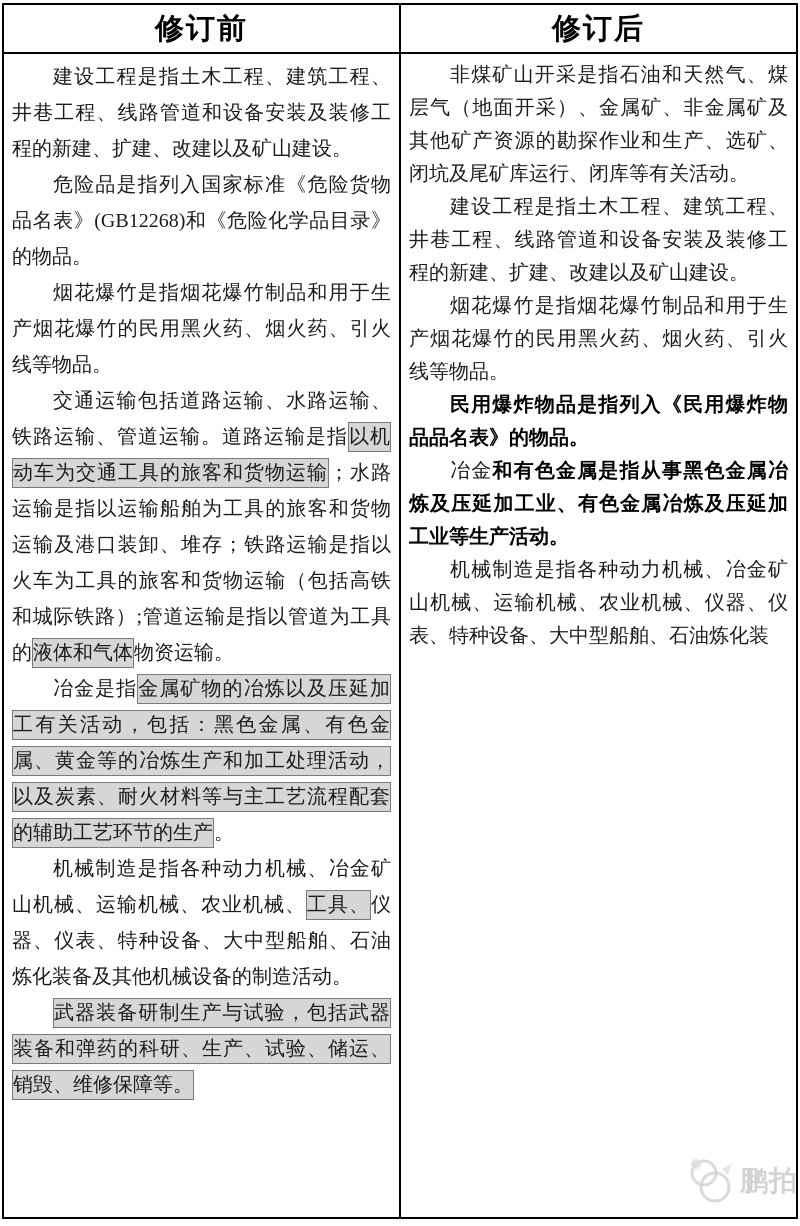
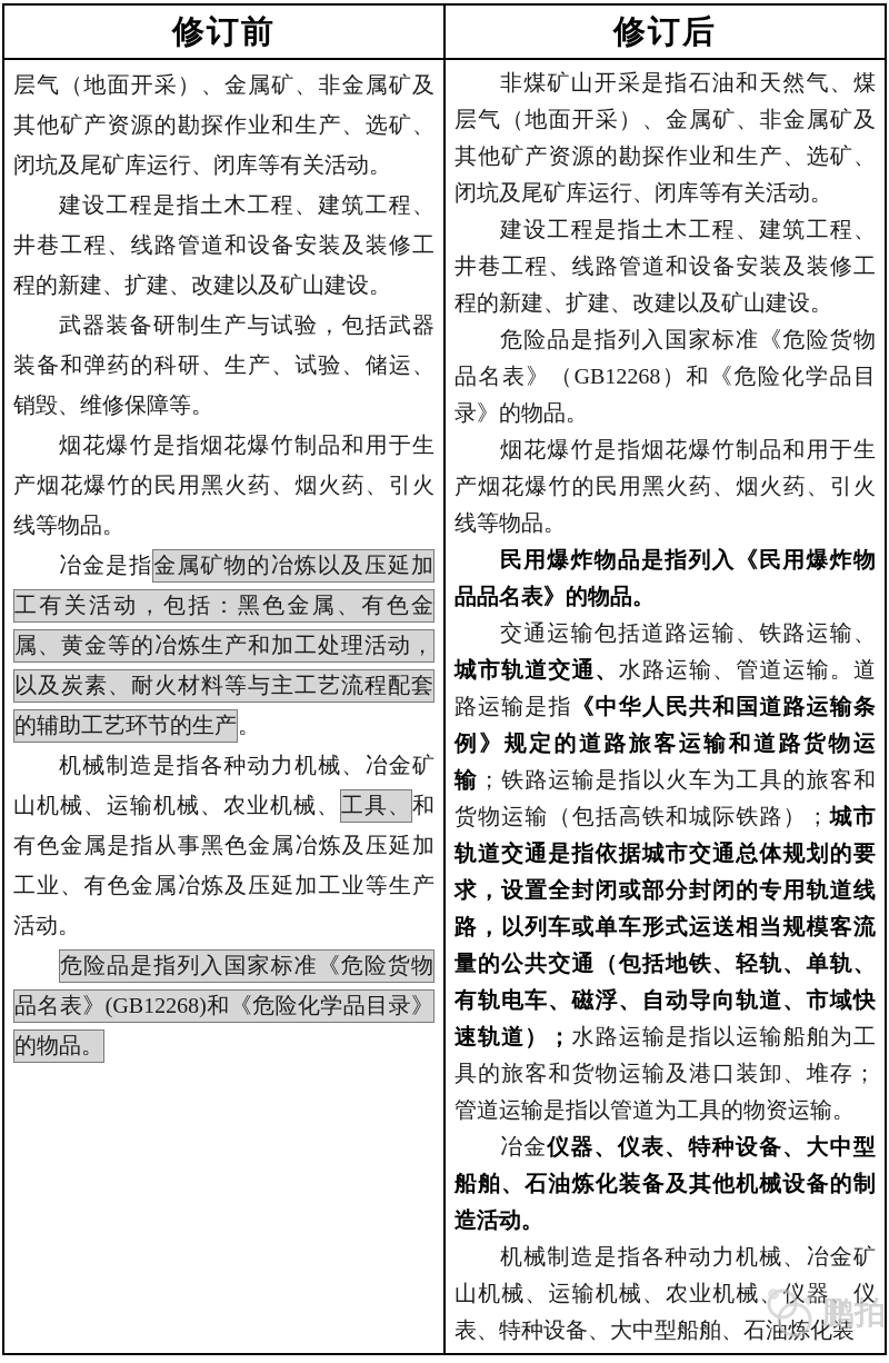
  修订前
  修订后
+ 层气（地面开采）、金属矿、非金属矿及其他矿产资源的勘探作业和生产、选矿、闭坑及尾矿库运行、闭库等有关活动。
  建设工程是指土木工程、建筑工程、井巷工程、线路管道和设备安装及装修工程的新建、扩建、改建以及矿山建设。
- 危险品是指列入国家标准《危险货物品名表》(GB12268)和《危险化学品目录》的物品。
+ 武器装备研制生产与试验，包括武器装备和弹药的科研、生产、试验、储运、销毁、维修保障等。
  烟花爆竹是指烟花爆竹制品和用于生产烟花爆竹的民用黑火药、烟火药、引火线等物品。
- 交通运输包括道路运输、水路运输、铁路运输、管道运输。道路运输是指以机动车为交通工具的旅客和货物运输；水路运输是指以运输船舶为工具的旅客和货物运输及港口装卸、堆存；铁路运输是指以火车为工具的旅客和货物运输（包括高铁和城际铁路）;管道运输是指以管道为工具的液体和气体物资运输。
  冶金是指金属矿物的冶炼以及压延加工有关活动，包括：黑色金属、有色金属、黄金等的冶炼生产和加工处理活动，以及炭素、耐火材料等与主工艺流程配套的辅助工艺环节的生产。
- 机械制造是指各种动力机械、冶金矿山机械、运输机械、农业机械、工具、仪器、仪表、特种设备、大中型船舶、石油炼化装备及其他机械设备的制造活动。
+ 机械制造是指各种动力机械、冶金矿山机械、运输机械、农业机械、工具、和有色金属是指从事黑色金属冶炼及压延加工业、有色金属冶炼及压延加工业等生产活动。
- 武器装备研制生产与试验，包括武器装备和弹药的科研、生产、试验、储运、销毁、维修保障等。
+ 危险品是指列入国家标准《危险货物品名表》(GB12268)和《危险化学品目录》的物品。
  非煤矿山开采是指石油和天然气、煤层气（地面开采）、金属矿、非金属矿及其他矿产资源的勘探作业和生产、选矿、闭坑及尾矿库运行、闭库等有关活动。
  建设工程是指土木工程、建筑工程、井巷工程、线路管道和设备安装及装修工程的新建、扩建、改建以及矿山建设。
+ 危险品是指列入国家标准《危险货物品名表》（GB12268）和《危险化学品目录》的物品。
  烟花爆竹是指烟花爆竹制品和用于生产烟花爆竹的民用黑火药、烟火药、引火线等物品。
  民用爆炸物品是指列入《民用爆炸物品品名表》的物品。
+ 交通运输包括道路运输、铁路运输、城市轨道交通、水路运输、管道运输。道路运输是指《中华人民共和国道路运输条例》规定的道路旅客运输和道路货物运输；铁路运输是指以火车为工具的旅客和货物运输（包括高铁和城际铁路）；城市轨道交通是指依据城市交通总体规划的要求，设置全封闭或部分封闭的专用轨道线路，以列车或单车形式运送相当规模客流量的公共交通（包括地铁、轻轨、单轨、有轨电车、磁浮、自动导向轨道、市域快速轨道）；水路运输是指以运输船舶为工具的旅客和货物运输及港口装卸、堆存；管道运输是指以管道为工具的物资运输。
- 冶金和有色金属是指从事黑色金属冶炼及压延加工业、有色金属冶炼及压延加工业等生产活动。
+ 冶金仪器、仪表、特种设备、大中型船舶、石油炼化装备及其他机械设备的制造活动。
  机械制造是指各种动力机械、冶金矿山机械、运输机械、农业机械、仪器、仪表、特种设备、大中型船舶、石油炼化装
  鹏拍
